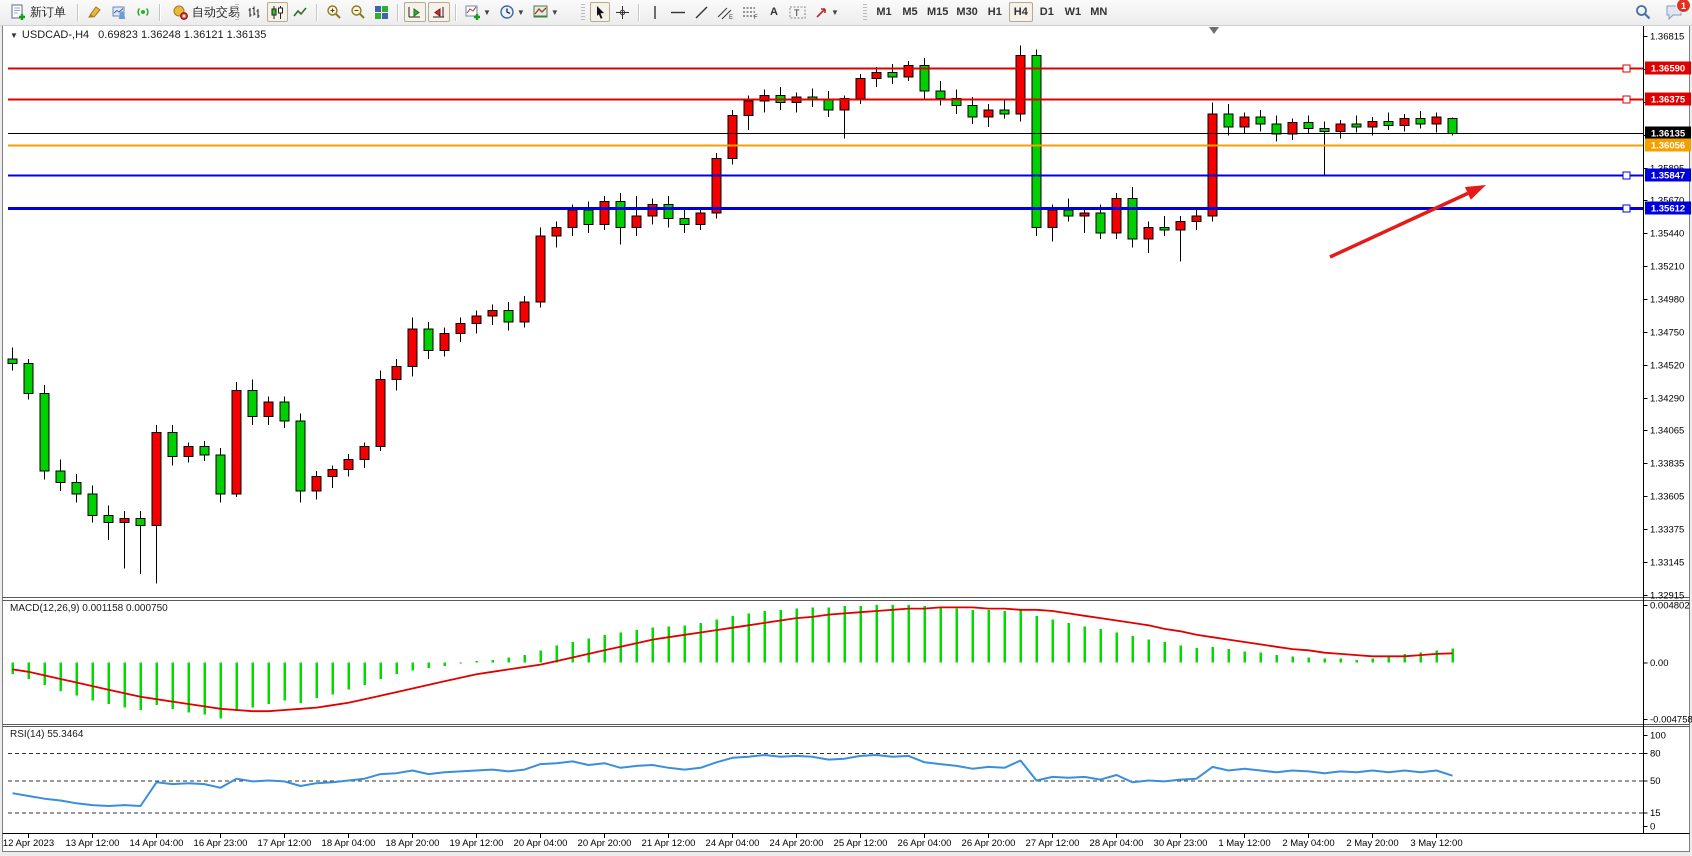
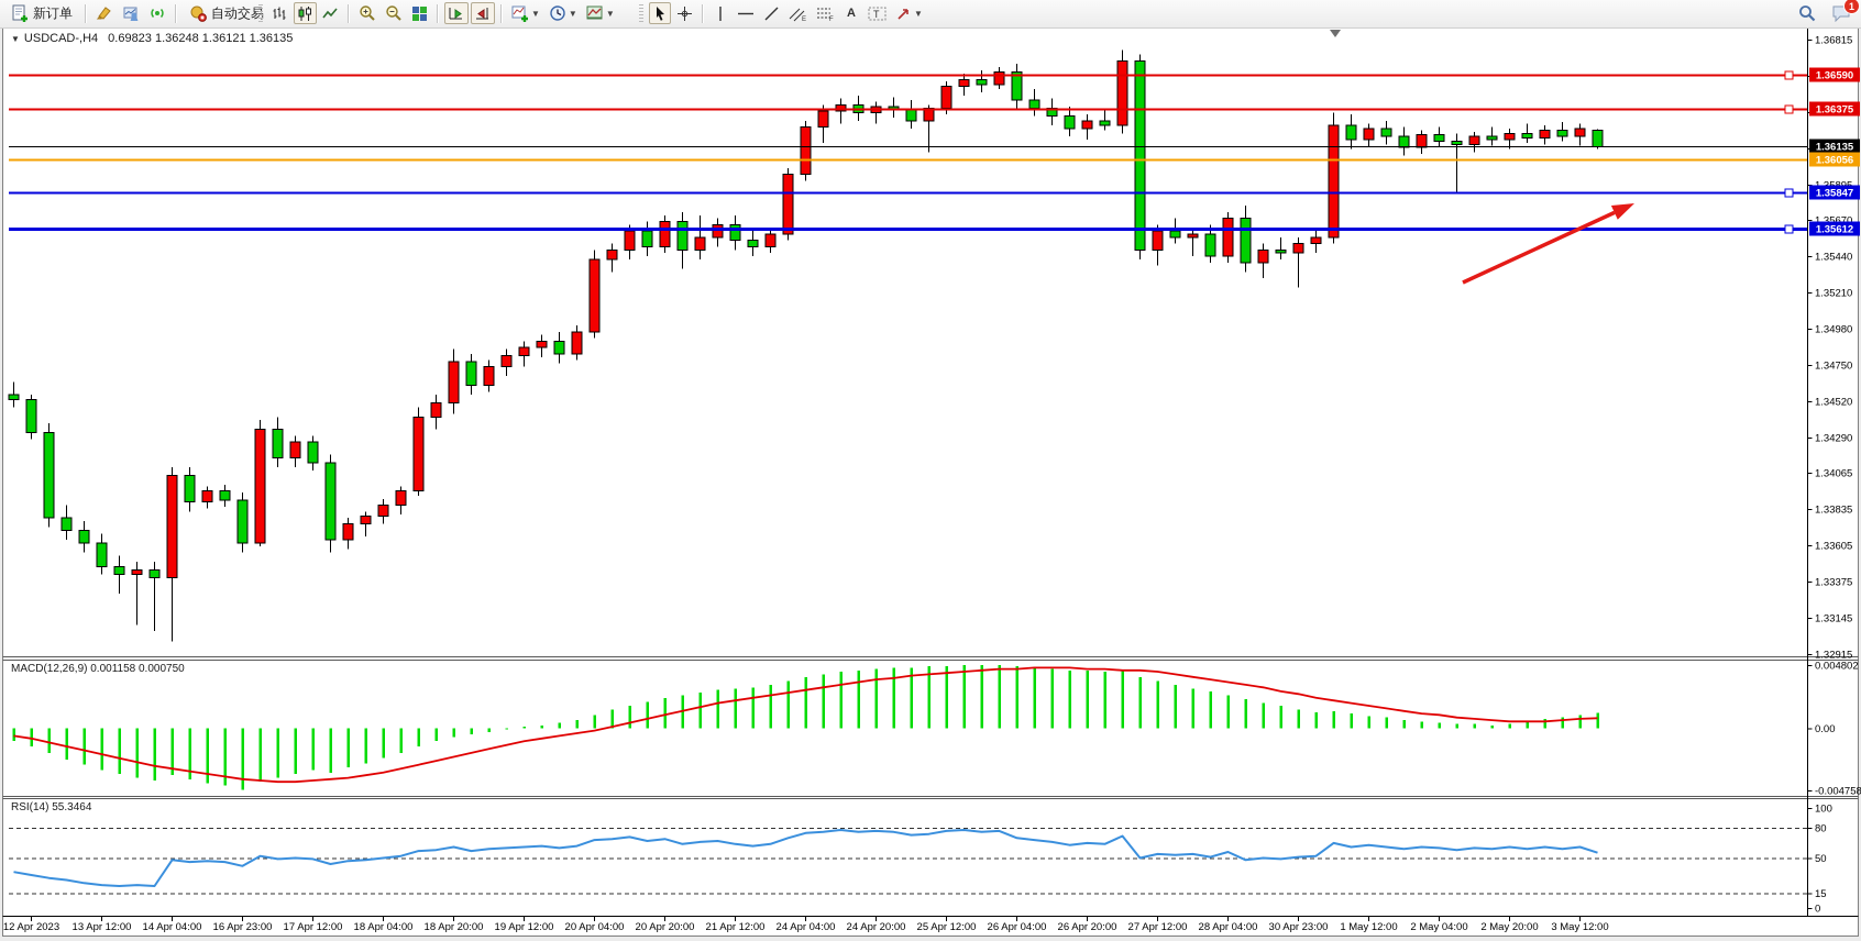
  1.36815
  1.35670
  1.35440
  1.35210
  1.34980
  1.34750
  1.34520
  1.34290
  1.34065
  1.33835
  1.33605
  1.33375
  1.33145
  1.32915
  0.004802
  0.00
  -0.004758
  100
  80
  50
  15
  0
  12 Apr 2023
  13 Apr 12:00
  14 Apr 04:00
  16 Apr 23:00
  17 Apr 12:00
  18 Apr 04:00
  18 Apr 20:00
  19 Apr 12:00
  20 Apr 04:00
  20 Apr 20:00
  21 Apr 12:00
  24 Apr 04:00
  24 Apr 20:00
  25 Apr 12:00
  26 Apr 04:00
  26 Apr 20:00
  27 Apr 12:00
  28 Apr 04:00
  30 Apr 23:00
  1 May 12:00
  2 May 04:00
  2 May 20:00
  3 May 12:00
  1.36590
  1.36375
  1.36135
  1.36056
  1.35847
  1.35612
  新订单
  自动交易
  ▼
  ▼
  ▼
  A
  T
  ▼
- M1
- M5
- M15
- M30
- H1
- H4
- D1
- W1
- MN
  1
  ▼ USDCAD-,H4 0.69823 1.36248 1.36121 1.36135
  MACD(12,26,9) 0.001158 0.000750
  RSI(14) 55.3464
